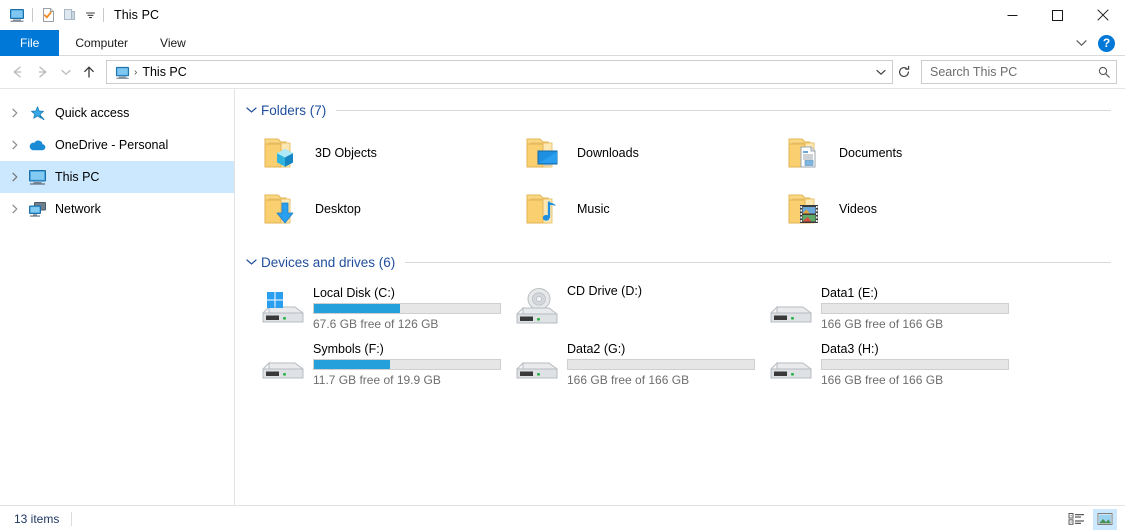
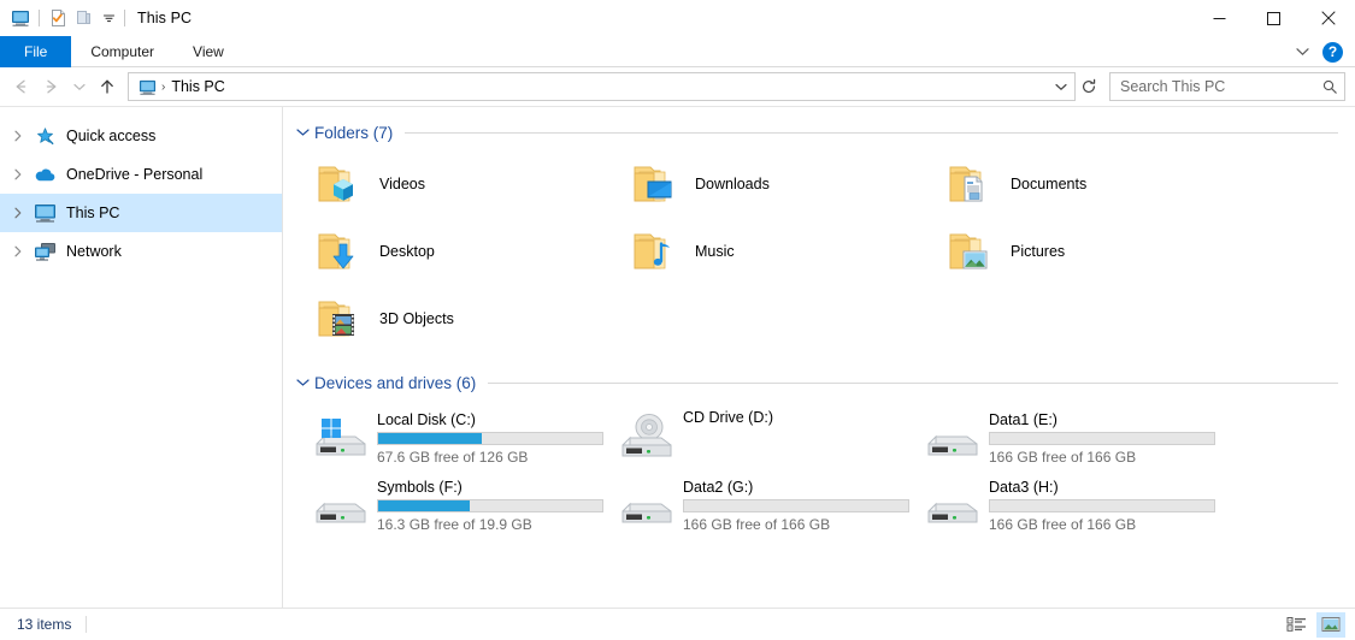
  This PC
  File
  Computer
  View
  ?
  ›
  This PC
  Search This PC
  Quick access
  OneDrive - Personal
  This PC
  Network
  Folders (7)
- 3D Objects
+ Videos
  Downloads
  Documents
  Desktop
  Music
+ Pictures
- Videos
+ 3D Objects
  Devices and drives (6)
  Local Disk (C:)
  67.6 GB free of 126 GB
  CD Drive (D:)
  Data1 (E:)
  166 GB free of 166 GB
  Symbols (F:)
- 11.7 GB free of 19.9 GB
+ 16.3 GB free of 19.9 GB
  Data2 (G:)
  166 GB free of 166 GB
  Data3 (H:)
  166 GB free of 166 GB
  13 items
